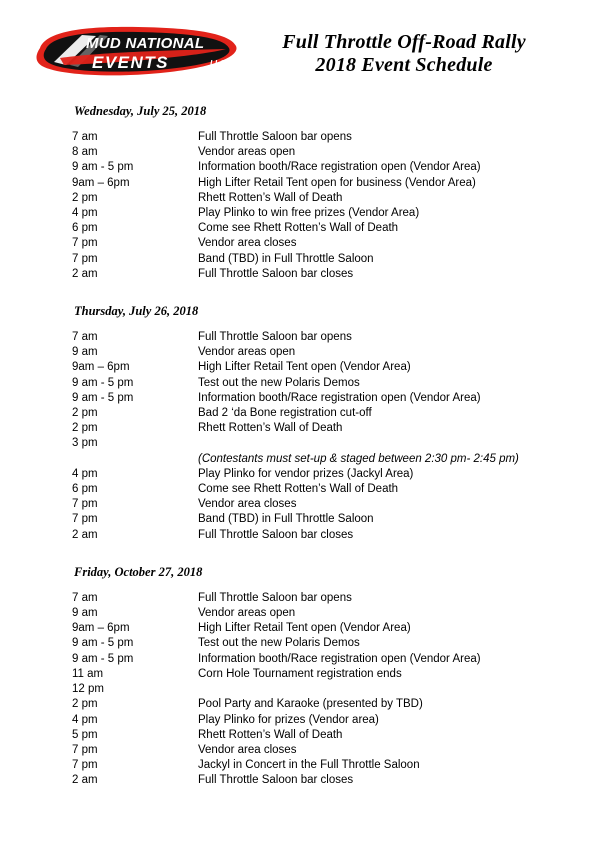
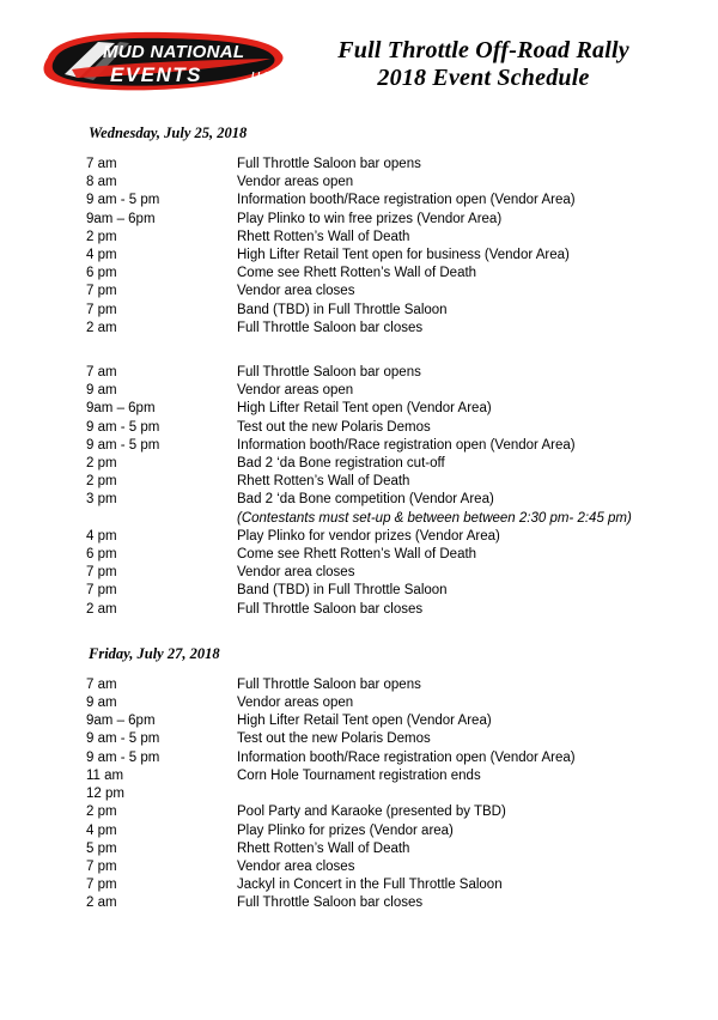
  MUD NATIONAL
  EVENTS
  LLC
  Full Throttle Off-Road Rally
  2018 Event Schedule
  Wednesday, July 25, 2018
  7 am
  Full Throttle Saloon bar opens
  8 am
  Vendor areas open
  9 am - 5 pm
  Information booth/Race registration open (Vendor Area)
  9am – 6pm
- High Lifter Retail Tent open for business (Vendor Area)
+ Play Plinko to win free prizes (Vendor Area)
  2 pm
  Rhett Rotten’s Wall of Death
  4 pm
- Play Plinko to win free prizes (Vendor Area)
+ High Lifter Retail Tent open for business (Vendor Area)
  6 pm
  Come see Rhett Rotten’s Wall of Death
  7 pm
  Vendor area closes
  7 pm
  Band (TBD) in Full Throttle Saloon
  2 am
  Full Throttle Saloon bar closes
- Thursday, July 26, 2018
  7 am
  Full Throttle Saloon bar opens
  9 am
  Vendor areas open
  9am – 6pm
  High Lifter Retail Tent open (Vendor Area)
  9 am - 5 pm
  Test out the new Polaris Demos
  9 am - 5 pm
  Information booth/Race registration open (Vendor Area)
  2 pm
  Bad 2 ‘da Bone registration cut-off
  2 pm
  Rhett Rotten’s Wall of Death
  3 pm
+ Bad 2 ‘da Bone competition (Vendor Area)
- (Contestants must set-up & staged between 2:30 pm- 2:45 pm)
+ (Contestants must set-up & between between 2:30 pm- 2:45 pm)
  4 pm
- Play Plinko for vendor prizes (Jackyl Area)
+ Play Plinko for vendor prizes (Vendor Area)
  6 pm
  Come see Rhett Rotten’s Wall of Death
  7 pm
  Vendor area closes
  7 pm
  Band (TBD) in Full Throttle Saloon
  2 am
  Full Throttle Saloon bar closes
- Friday, October 27, 2018
+ Friday, July 27, 2018
  7 am
  Full Throttle Saloon bar opens
  9 am
  Vendor areas open
  9am – 6pm
  High Lifter Retail Tent open (Vendor Area)
  9 am - 5 pm
  Test out the new Polaris Demos
  9 am - 5 pm
  Information booth/Race registration open (Vendor Area)
  11 am
  Corn Hole Tournament registration ends
  12 pm
  2 pm
  Pool Party and Karaoke (presented by TBD)
  4 pm
  Play Plinko for prizes (Vendor area)
  5 pm
  Rhett Rotten’s Wall of Death
  7 pm
  Vendor area closes
  7 pm
  Jackyl in Concert in the Full Throttle Saloon
  2 am
  Full Throttle Saloon bar closes
